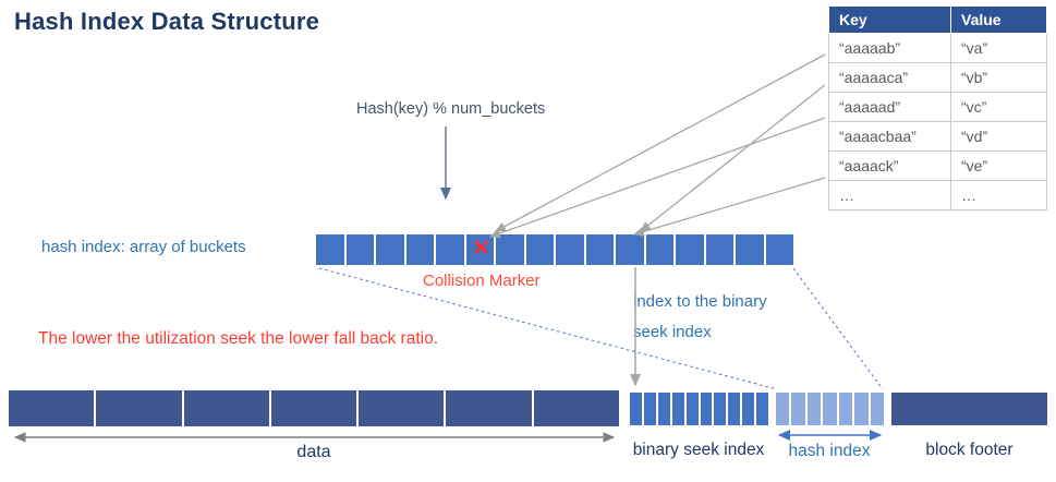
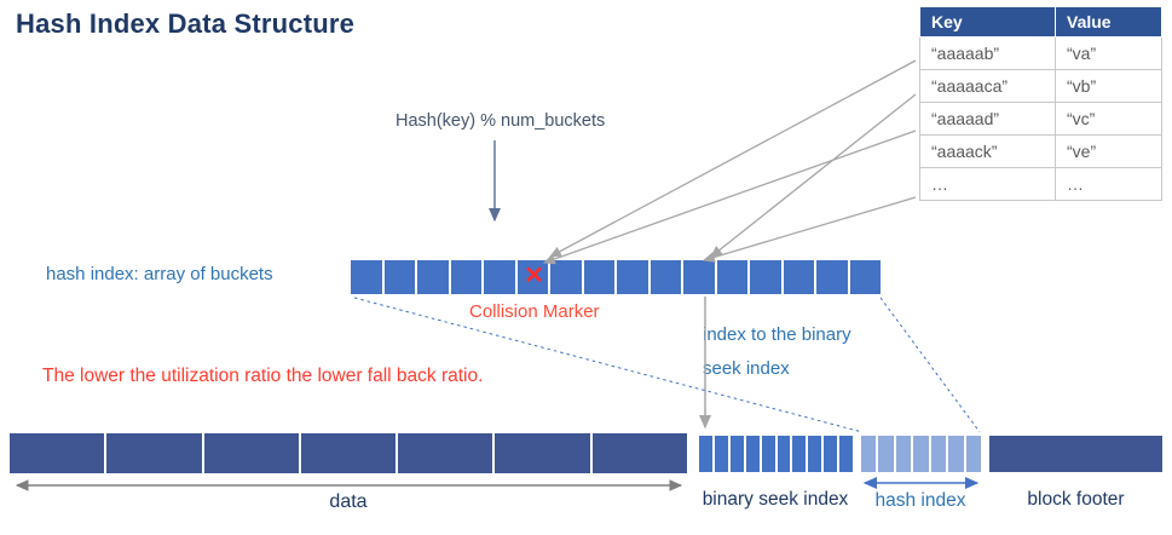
  Hash Index Data Structure
  Key	Value
  “aaaaab”	“va”
  “aaaaaca”	“vb”
  “aaaaad”	“vc”
- “aaaacbaa”	“vd”
  “aaaack”	“ve”
  …	…
  Hash(key) % num_buckets
  hash index: array of buckets
  Collision Marker
  ndex to the binary seek index
- The lower the utilization seek the lower fall back ratio.
+ The lower the utilization ratio the lower fall back ratio.
  ✕
  data
  binary seek index
  hash index
  block footer
